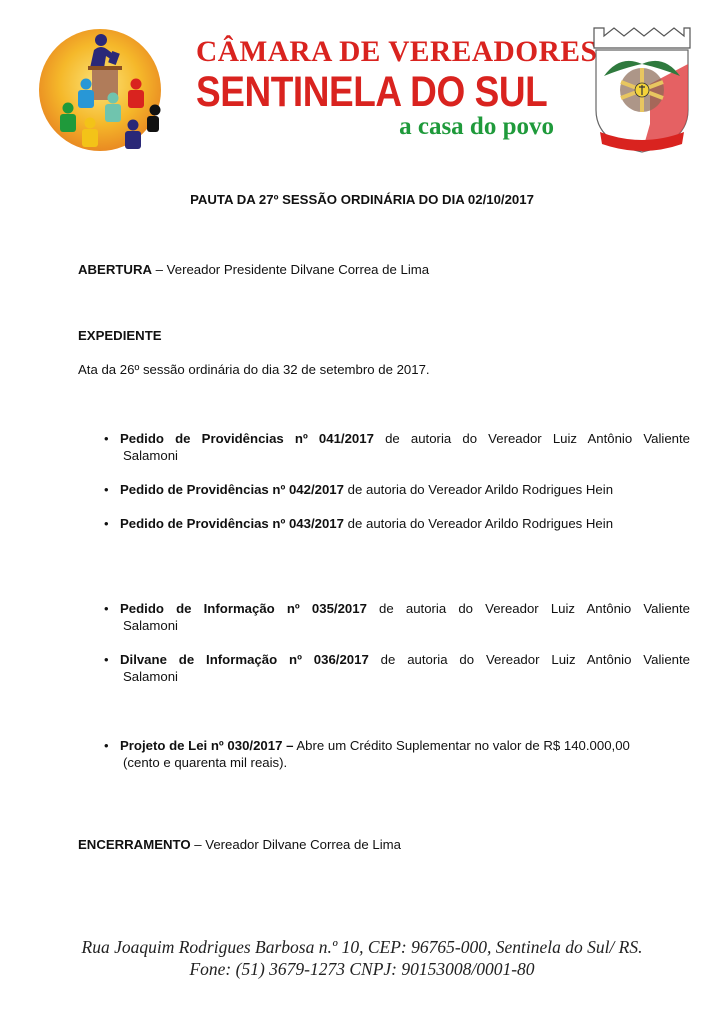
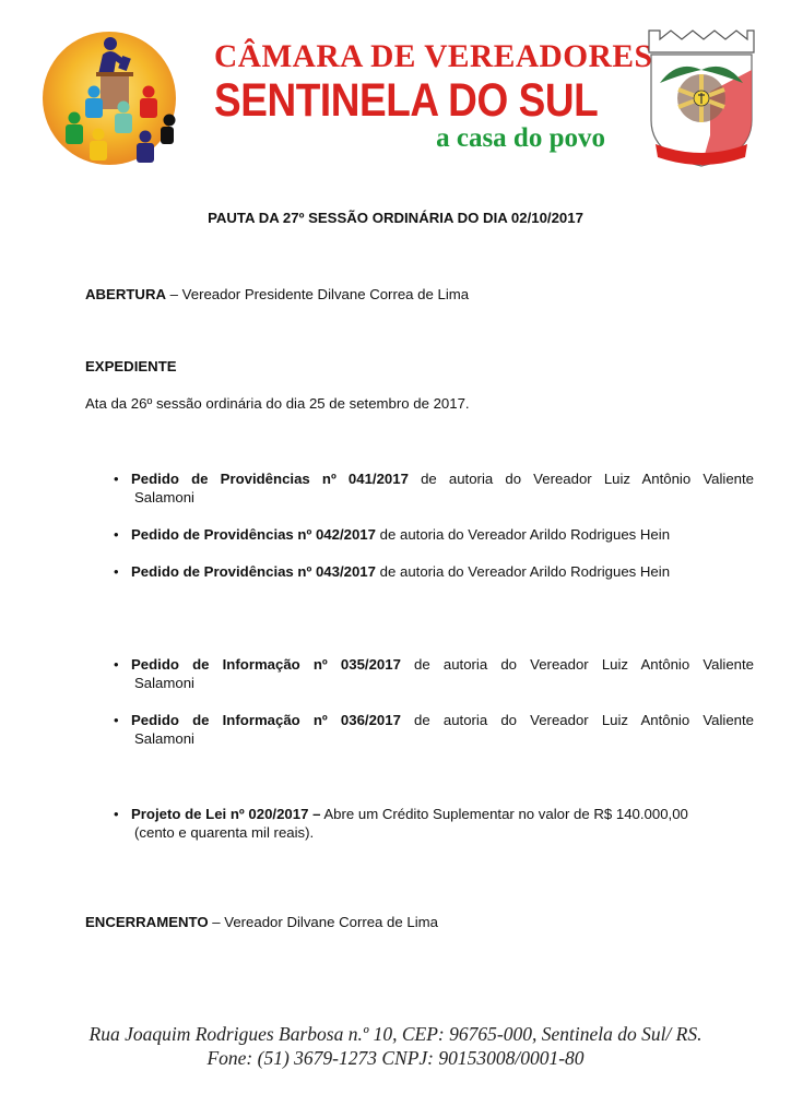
  CÂMARA DE VEREADORES
  SENTINELA DO SUL
  a casa do povo
  PAUTA DA 27º SESSÃO ORDINÁRIA DO DIA 02/10/2017
  ABERTURA – Vereador Presidente Dilvane Correa de Lima
  EXPEDIENTE
- Ata da 26º sessão ordinária do dia 32 de setembro de 2017.
+ Ata da 26º sessão ordinária do dia 25 de setembro de 2017.
  •
  Pedido de Providências nº 041/2017 de autoria do Vereador Luiz Antônio Valiente
  Salamoni
  •
  Pedido de Providências nº 042/2017 de autoria do Vereador Arildo Rodrigues Hein
  •
  Pedido de Providências nº 043/2017 de autoria do Vereador Arildo Rodrigues Hein
  •
  Pedido de Informação nº 035/2017 de autoria do Vereador Luiz Antônio Valiente
  Salamoni
  •
- Dilvane de Informação nº 036/2017 de autoria do Vereador Luiz Antônio Valiente
+ Pedido de Informação nº 036/2017 de autoria do Vereador Luiz Antônio Valiente
  Salamoni
  •
- Projeto de Lei nº 030/2017 – Abre um Crédito Suplementar no valor de R$ 140.000,00
+ Projeto de Lei nº 020/2017 – Abre um Crédito Suplementar no valor de R$ 140.000,00
  (cento e quarenta mil reais).
  ENCERRAMENTO – Vereador Dilvane Correa de Lima
  Rua Joaquim Rodrigues Barbosa n.º 10, CEP: 96765-000, Sentinela do Sul/ RS.
  Fone: (51) 3679-1273 CNPJ: 90153008/0001-80
